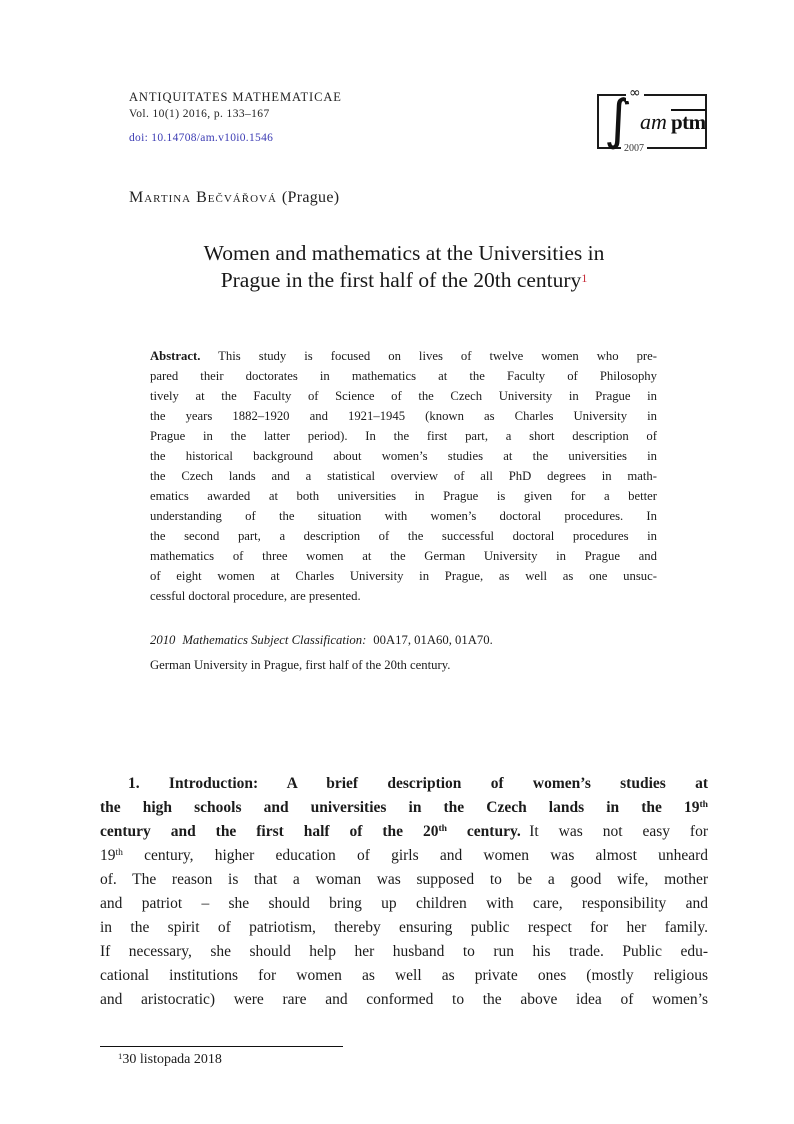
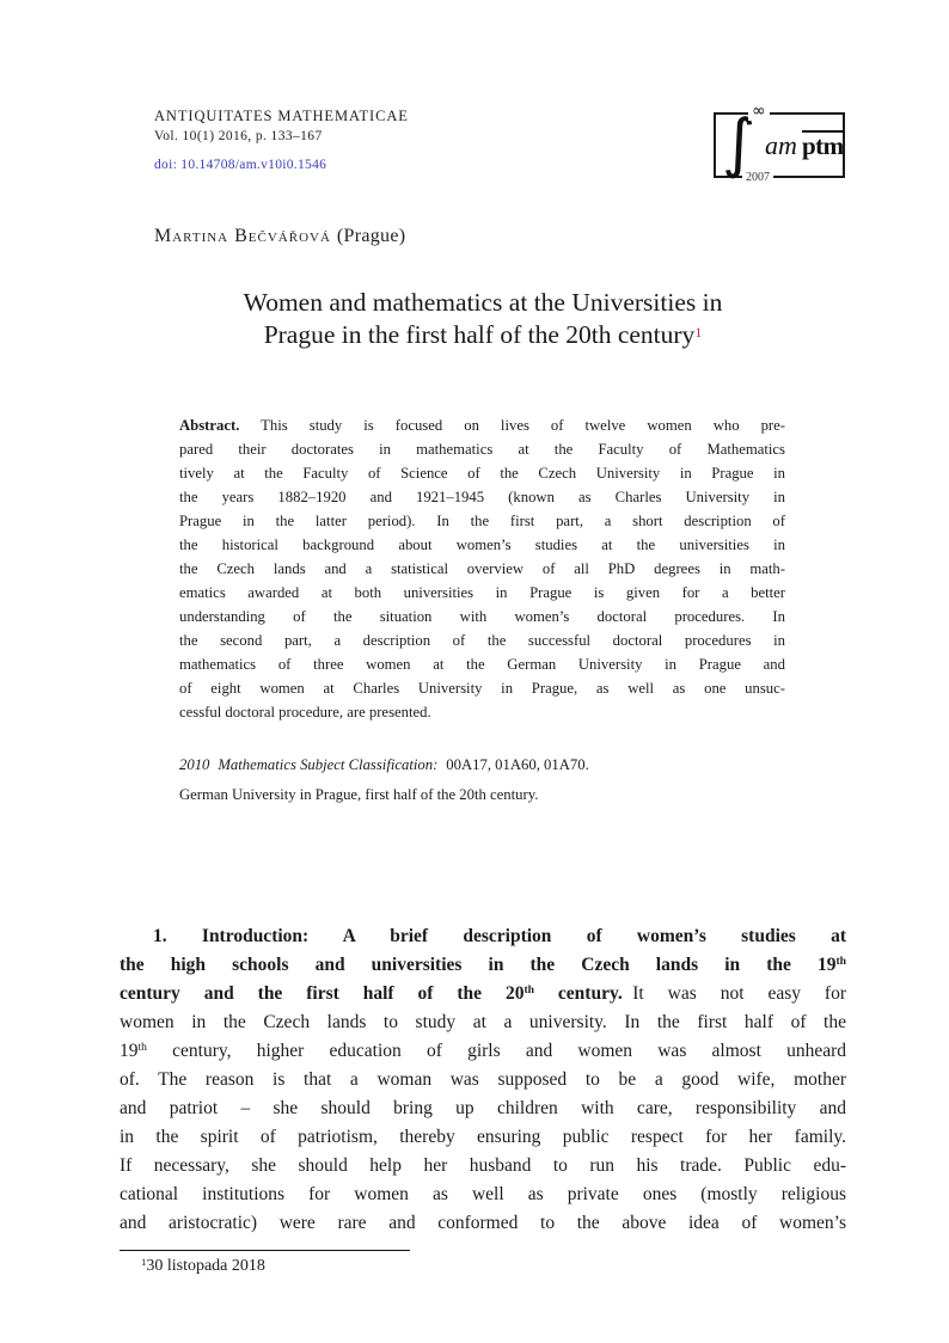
  ANTIQUITATES MATHEMATICAE
  Vol. 10(1) 2016, p. 133–167
  doi: 10.14708/am.v10i0.1546
  ∫
  ∞
  2007
  am
  ptm
  Martina Bečvářová (Prague)
  Women and mathematics at the Universities in
  Prague in the first half of the 20th century1
  Abstract. This study is focused on lives of twelve women who pre-
- pared their doctorates in mathematics at the Faculty of Philosophy
+ pared their doctorates in mathematics at the Faculty of Mathematics
  tively at the Faculty of Science of the Czech University in Prague in
  the years 1882–1920 and 1921–1945 (known as Charles University in
  Prague in the latter period). In the first part, a short description of
  the historical background about women’s studies at the universities in
  the Czech lands and a statistical overview of all PhD degrees in math-
  ematics awarded at both universities in Prague is given for a better
  understanding of the situation with women’s doctoral procedures. In
  the second part, a description of the successful doctoral procedures in
  mathematics of three women at the German University in Prague and
  of eight women at Charles University in Prague, as well as one unsuc-
  cessful doctoral procedure, are presented.
  2010 Mathematics Subject Classification: 00A17, 01A60, 01A70.
  German University in Prague, first half of the 20th century.
  1. Introduction: A brief description of women’s studies at
  the high schools and universities in the Czech lands in the 19th
  century and the first half of the 20th century. It was not easy for
+ women in the Czech lands to study at a university. In the first half of the
  19th century, higher education of girls and women was almost unheard
  of. The reason is that a woman was supposed to be a good wife, mother
  and patriot – she should bring up children with care, responsibility and
  in the spirit of patriotism, thereby ensuring public respect for her family.
  If necessary, she should help her husband to run his trade. Public edu-
  cational institutions for women as well as private ones (mostly religious
  and aristocratic) were rare and conformed to the above idea of women’s
  130 listopada 2018
